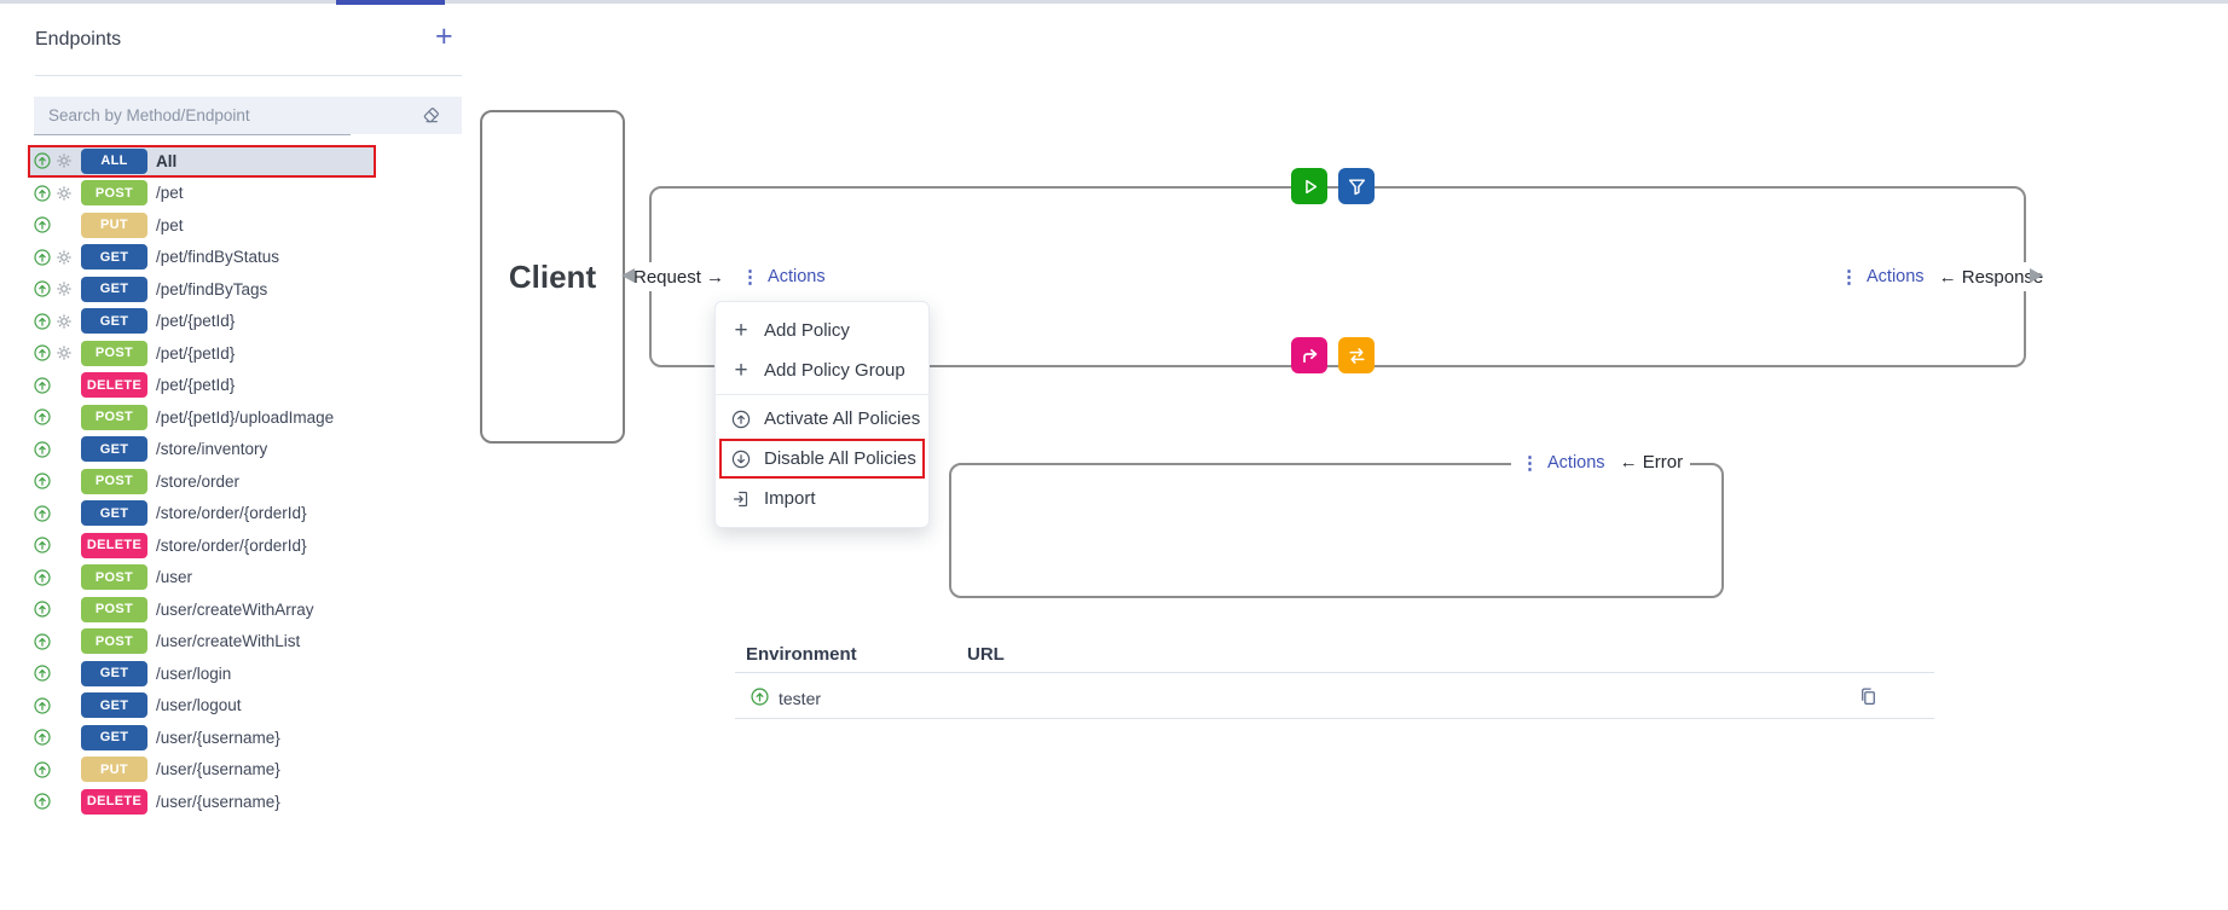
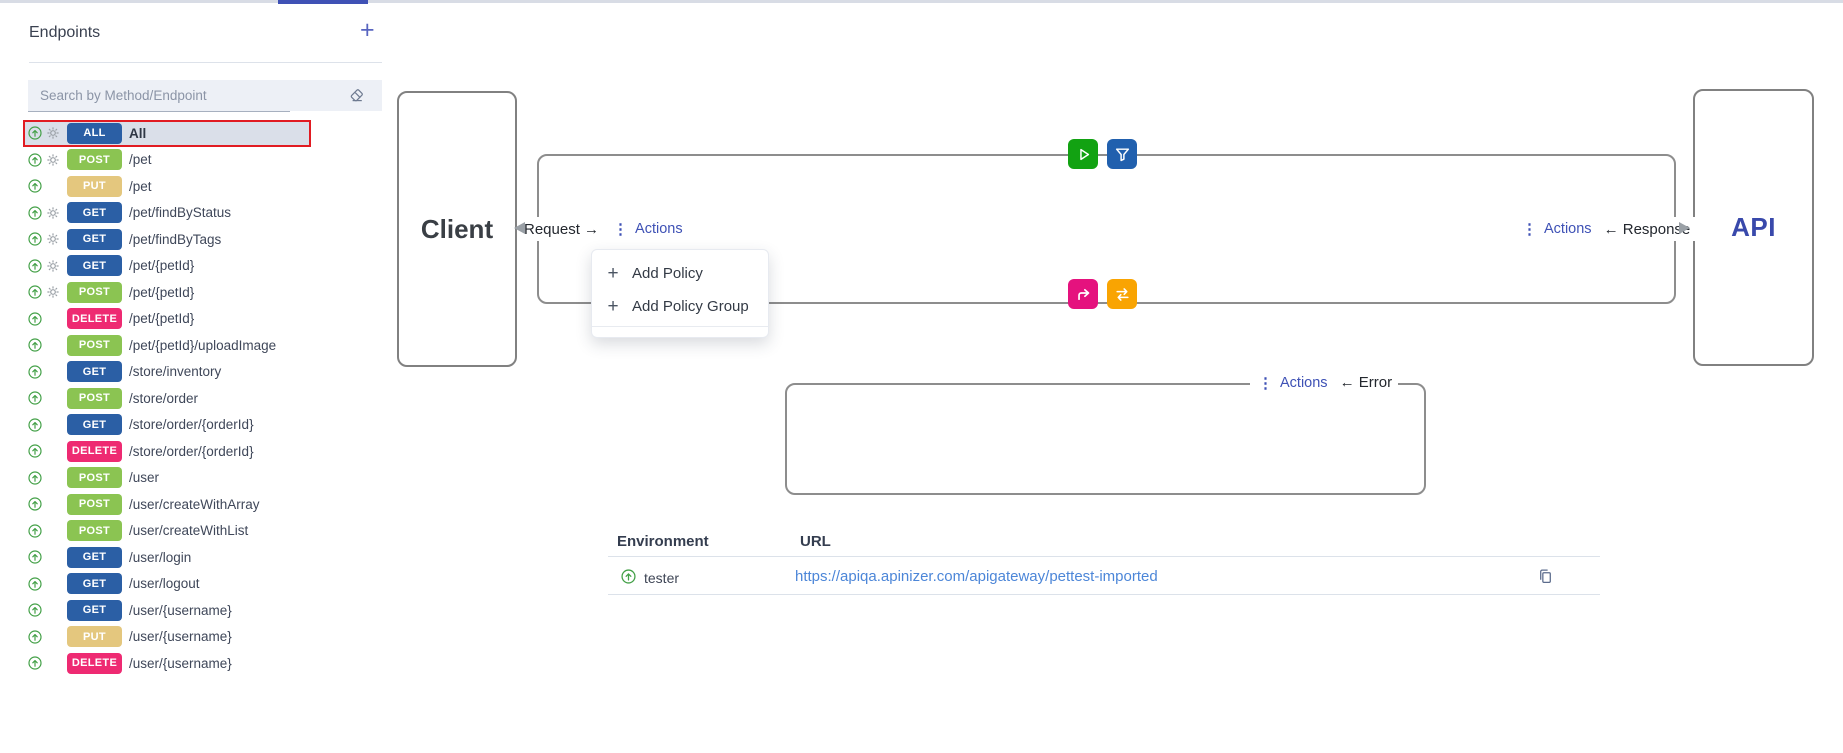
  Endpoints
  +
  Search by Method/Endpoint
  ALL
  All
  POST
  /pet
  PUT
  /pet
  GET
  /pet/findByStatus
  GET
  /pet/findByTags
  GET
  /pet/{petId}
  POST
  /pet/{petId}
  DELETE
  /pet/{petId}
  POST
  /pet/{petId}/uploadImage
  GET
  /store/inventory
  POST
  /store/order
  GET
  /store/order/{orderId}
  DELETE
  /store/order/{orderId}
  POST
  /user
  POST
  /user/createWithArray
  POST
  /user/createWithList
  GET
  /user/login
  GET
  /user/logout
  GET
  /user/{username}
  PUT
  /user/{username}
  DELETE
  /user/{username}
  Client
+ API
  Request →
  ⋮
  Actions
  ⋮
  Actions
  ← Response
  ⋮
  Actions
  ← Error
  +
  Add Policy
  +
  Add Policy Group
- Activate All Policies
- Disable All Policies
- Import
  Environment
  URL
  tester
+ https://apiqa.apinizer.com/apigateway/pettest-imported
